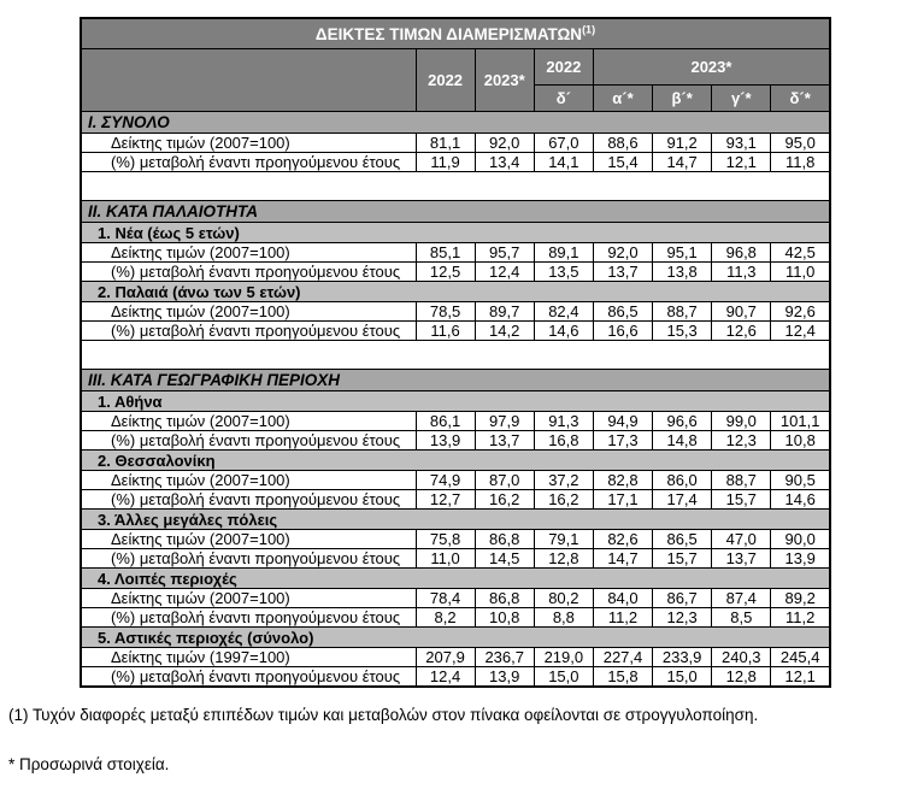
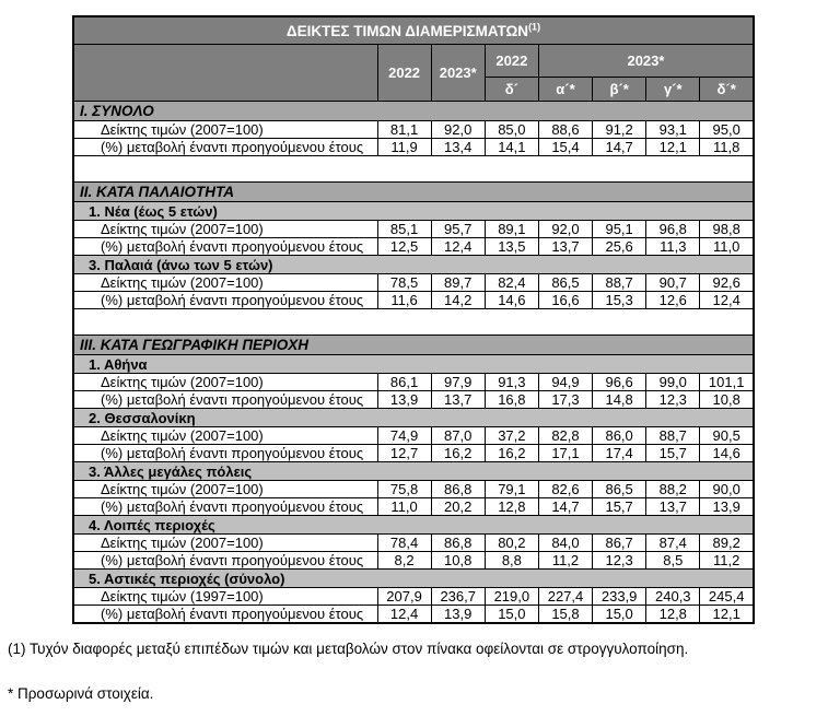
  ΔΕΙΚΤΕΣ ΤΙΜΩΝ ΔΙΑΜΕΡΙΣΜΑΤΩΝ(1)
  	2022	2023*	2022	2023*
  δ´	α´*	β´*	γ´*	δ´*
  I. ΣΥΝΟΛΟ
- Δείκτης τιμών (2007=100)	81,1	92,0	67,0	88,6	91,2	93,1	95,0
+ Δείκτης τιμών (2007=100)	81,1	92,0	85,0	88,6	91,2	93,1	95,0
  (%) μεταβολή έναντι προηγούμενου έτους	11,9	13,4	14,1	15,4	14,7	12,1	11,8
  II. ΚΑΤΑ ΠΑΛΑΙΟΤΗΤΑ
  1. Νέα (έως 5 ετών)
- Δείκτης τιμών (2007=100)	85,1	95,7	89,1	92,0	95,1	96,8	42,5
+ Δείκτης τιμών (2007=100)	85,1	95,7	89,1	92,0	95,1	96,8	98,8
- (%) μεταβολή έναντι προηγούμενου έτους	12,5	12,4	13,5	13,7	13,8	11,3	11,0
+ (%) μεταβολή έναντι προηγούμενου έτους	12,5	12,4	13,5	13,7	25,6	11,3	11,0
- 2. Παλαιά (άνω των 5 ετών)
+ 3. Παλαιά (άνω των 5 ετών)
  Δείκτης τιμών (2007=100)	78,5	89,7	82,4	86,5	88,7	90,7	92,6
  (%) μεταβολή έναντι προηγούμενου έτους	11,6	14,2	14,6	16,6	15,3	12,6	12,4
  III. ΚΑΤΑ ΓΕΩΓΡΑΦΙΚΗ ΠΕΡΙΟΧΗ
  1. Αθήνα
  Δείκτης τιμών (2007=100)	86,1	97,9	91,3	94,9	96,6	99,0	101,1
  (%) μεταβολή έναντι προηγούμενου έτους	13,9	13,7	16,8	17,3	14,8	12,3	10,8
  2. Θεσσαλονίκη
  Δείκτης τιμών (2007=100)	74,9	87,0	37,2	82,8	86,0	88,7	90,5
  (%) μεταβολή έναντι προηγούμενου έτους	12,7	16,2	16,2	17,1	17,4	15,7	14,6
  3. Άλλες μεγάλες πόλεις
- Δείκτης τιμών (2007=100)	75,8	86,8	79,1	82,6	86,5	47,0	90,0
+ Δείκτης τιμών (2007=100)	75,8	86,8	79,1	82,6	86,5	88,2	90,0
- (%) μεταβολή έναντι προηγούμενου έτους	11,0	14,5	12,8	14,7	15,7	13,7	13,9
+ (%) μεταβολή έναντι προηγούμενου έτους	11,0	20,2	12,8	14,7	15,7	13,7	13,9
  4. Λοιπές περιοχές
  Δείκτης τιμών (2007=100)	78,4	86,8	80,2	84,0	86,7	87,4	89,2
  (%) μεταβολή έναντι προηγούμενου έτους	8,2	10,8	8,8	11,2	12,3	8,5	11,2
  5. Αστικές περιοχές (σύνολο)
  Δείκτης τιμών (1997=100)	207,9	236,7	219,0	227,4	233,9	240,3	245,4
  (%) μεταβολή έναντι προηγούμενου έτους	12,4	13,9	15,0	15,8	15,0	12,8	12,1
  (1) Τυχόν διαφορές μεταξύ επιπέδων τιμών και μεταβολών στον πίνακα οφείλονται σε στρογγυλοποίηση.
  * Προσωρινά στοιχεία.
